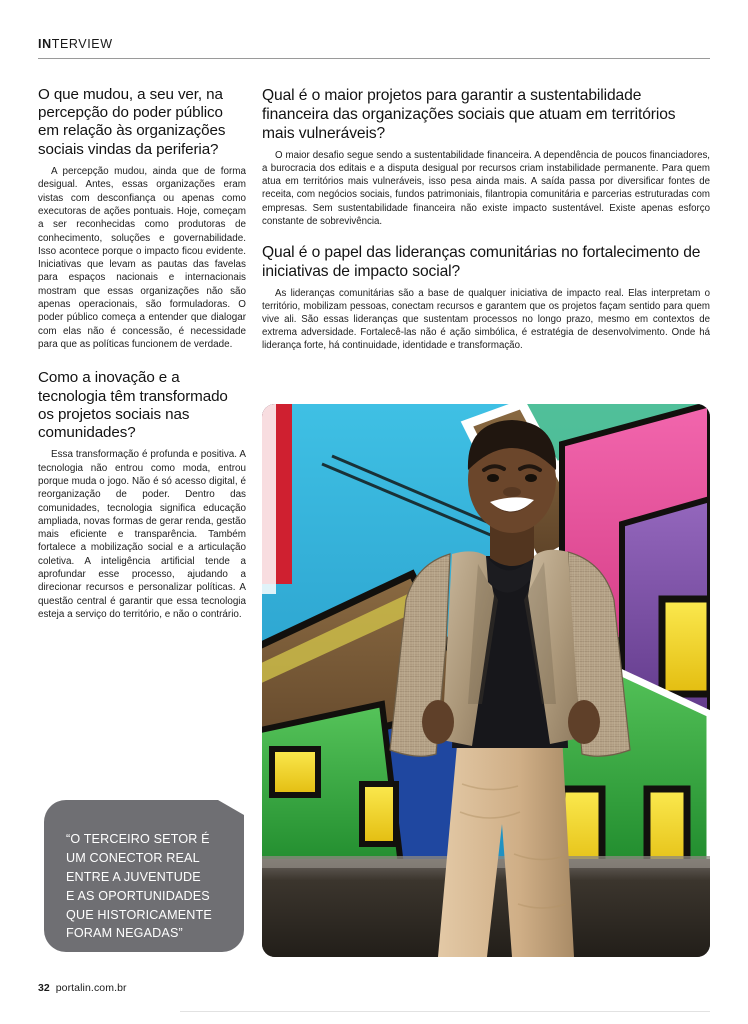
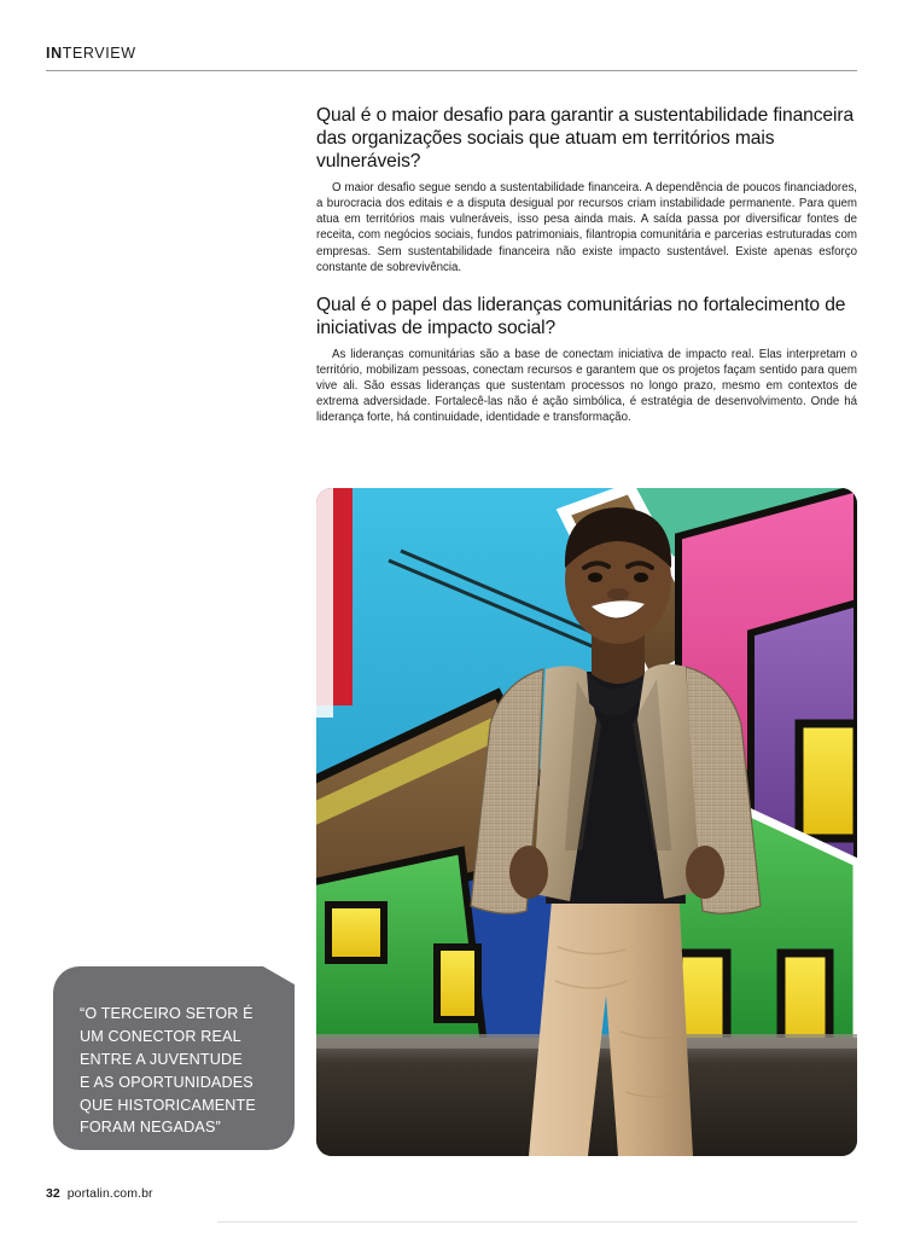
  INTERVIEW
- O que mudou, a seu ver, na percepção do poder público em relação às organizações sociais vindas da periferia?
- A percepção mudou, ainda que de forma desigual. Antes, essas organizações eram vistas com desconfiança ou apenas como executoras de ações pontuais. Hoje, começam a ser reconhecidas como produtoras de conhecimento, soluções e governabilidade. Isso acontece porque o impacto ficou evidente. Iniciativas que levam as pautas das favelas para espaços nacionais e internacionais mostram que essas organizações não são apenas operacionais, são formuladoras. O poder público começa a entender que dialogar com elas não é concessão, é necessidade para que as políticas funcionem de verdade.
- Como a inovação e a tecnologia têm transformado os projetos sociais nas comunidades?
- Essa transformação é profunda e positiva. A tecnologia não entrou como moda, entrou porque muda o jogo. Não é só acesso digital, é reorganização de poder. Dentro das comunidades, tecnologia significa educação ampliada, novas formas de gerar renda, gestão mais eficiente e transparência. Também fortalece a mobilização social e a articulação coletiva. A inteligência artificial tende a aprofundar esse processo, ajudando a direcionar recursos e personalizar políticas. A questão central é garantir que essa tecnologia esteja a serviço do território, e não o contrário.
- Qual é o maior projetos para garantir a sustentabilidade financeira das organizações sociais que atuam em territórios mais vulneráveis?
+ Qual é o maior desafio para garantir a sustentabilidade financeira das organizações sociais que atuam em territórios mais vulneráveis?
  O maior desafio segue sendo a sustentabilidade financeira. A dependência de poucos financiadores, a burocracia dos editais e a disputa desigual por recursos criam instabilidade permanente. Para quem atua em territórios mais vulneráveis, isso pesa ainda mais. A saída passa por diversificar fontes de receita, com negócios sociais, fundos patrimoniais, filantropia comunitária e parcerias estruturadas com empresas. Sem sustentabilidade financeira não existe impacto sustentável. Existe apenas esforço constante de sobrevivência.
  Qual é o papel das lideranças comunitárias no fortalecimento de iniciativas de impacto social?
- As lideranças comunitárias são a base de qualquer iniciativa de impacto real. Elas interpretam o território, mobilizam pessoas, conectam recursos e garantem que os projetos façam sentido para quem vive ali. São essas lideranças que sustentam processos no longo prazo, mesmo em contextos de extrema adversidade. Fortalecê-las não é ação simbólica, é estratégia de desenvolvimento. Onde há liderança forte, há continuidade, identidade e transformação.
+ As lideranças comunitárias são a base de conectam iniciativa de impacto real. Elas interpretam o território, mobilizam pessoas, conectam recursos e garantem que os projetos façam sentido para quem vive ali. São essas lideranças que sustentam processos no longo prazo, mesmo em contextos de extrema adversidade. Fortalecê-las não é ação simbólica, é estratégia de desenvolvimento. Onde há liderança forte, há continuidade, identidade e transformação.
  “O TERCEIRO SETOR É
  UM CONECTOR REAL
  ENTRE A JUVENTUDE
  E AS OPORTUNIDADES
  QUE HISTORICAMENTE
  FORAM NEGADAS”
  32
  portalin.com.br
